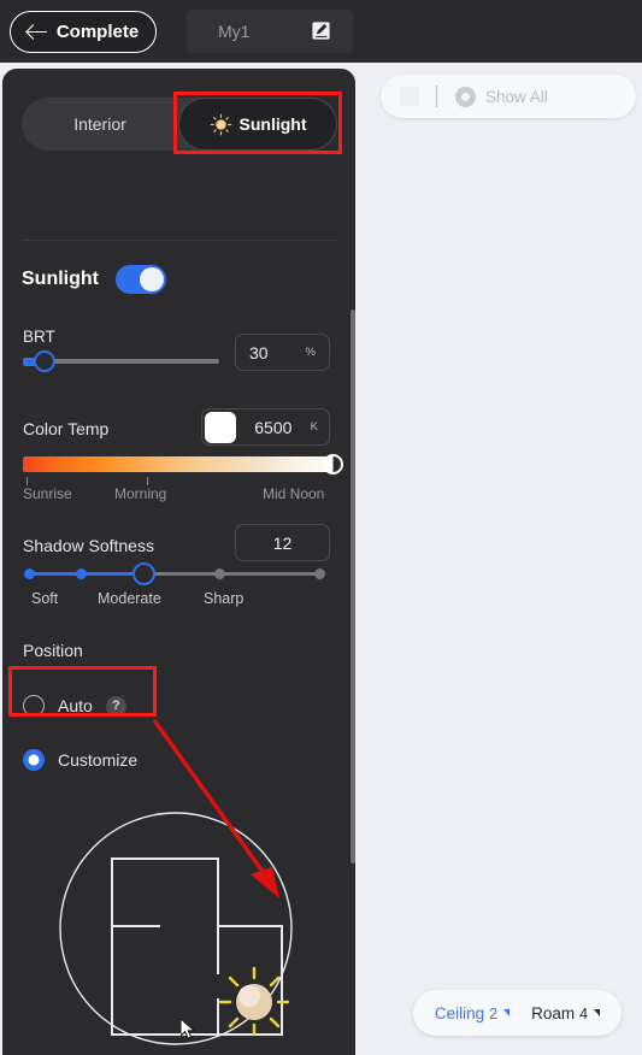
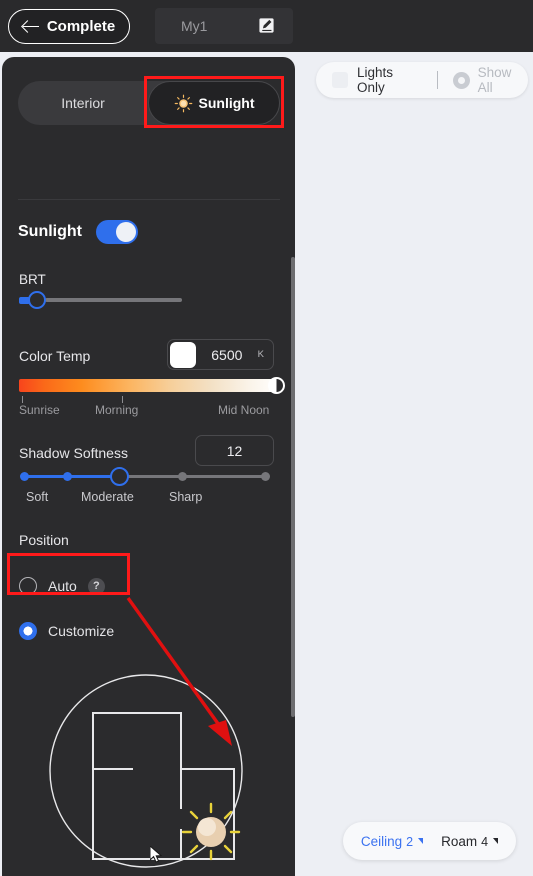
  Complete
  My1
  Interior
  Sunlight
  Sunlight
  BRT
- 30
- %
  Color Temp
  6500
  K
  Sunrise
  Morning
  Mid Noon
  Shadow Softness
  12
  Soft
  Moderate
  Sharp
  Position
  Auto
  ?
  Customize
+ Lights Only
  Show All
  Ceiling
  2
  Roam
  4
